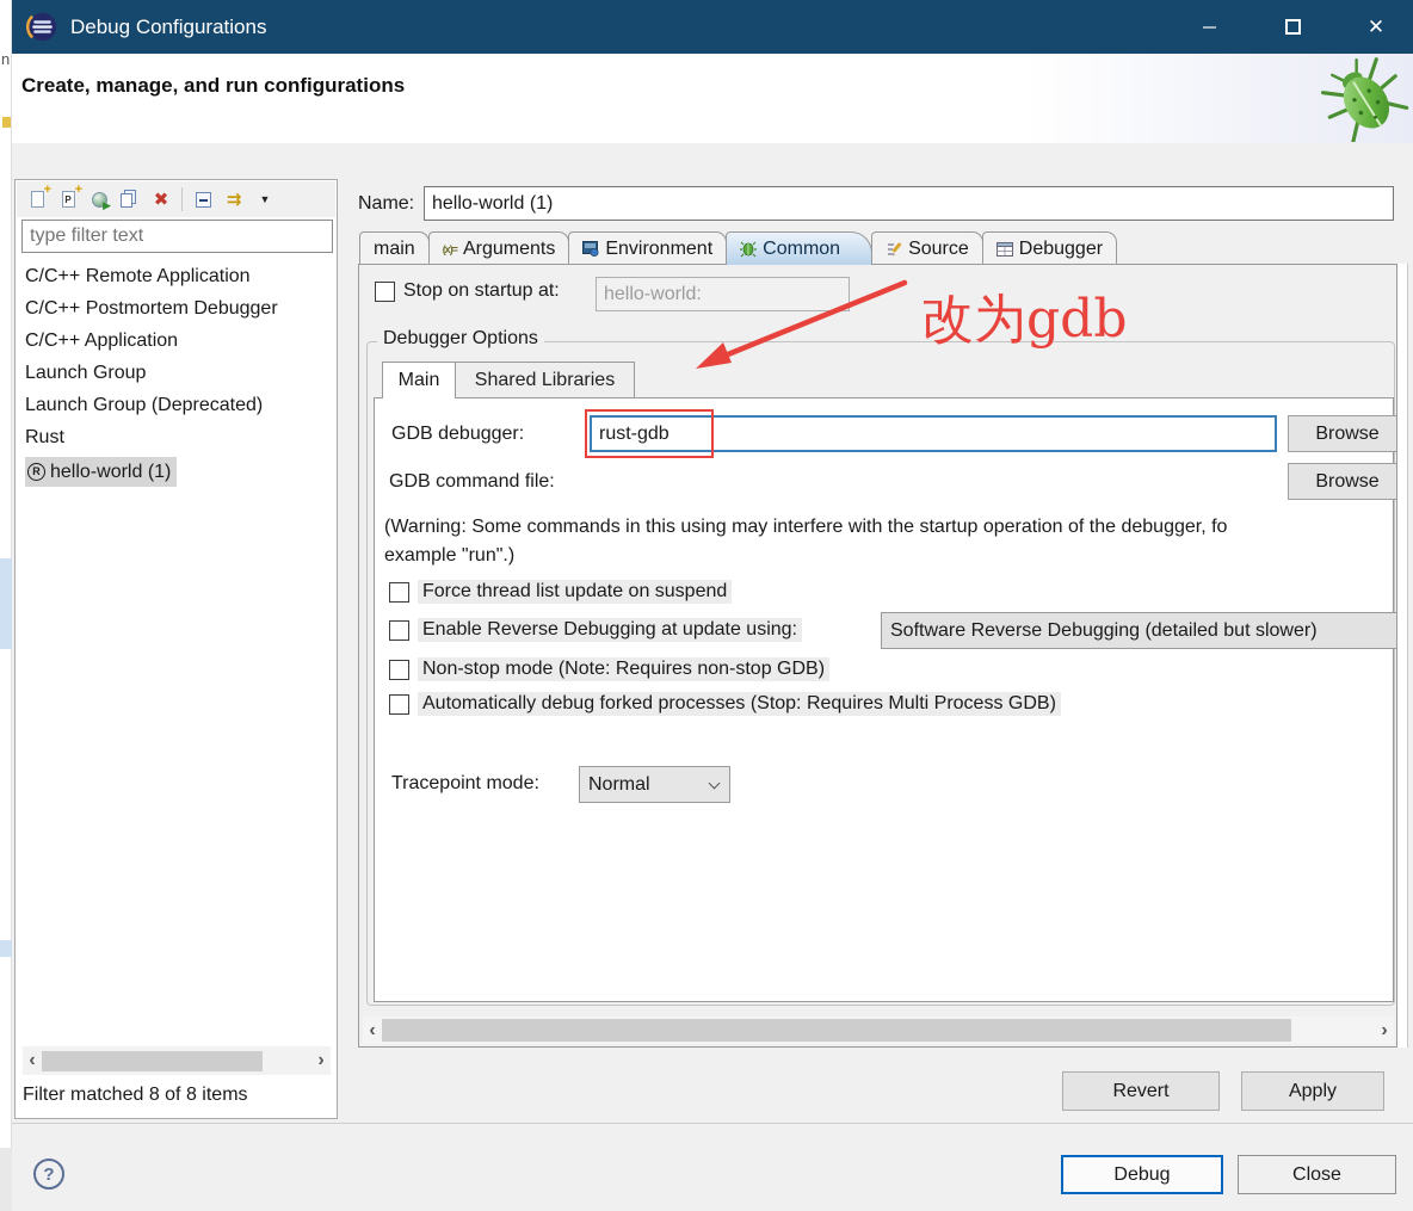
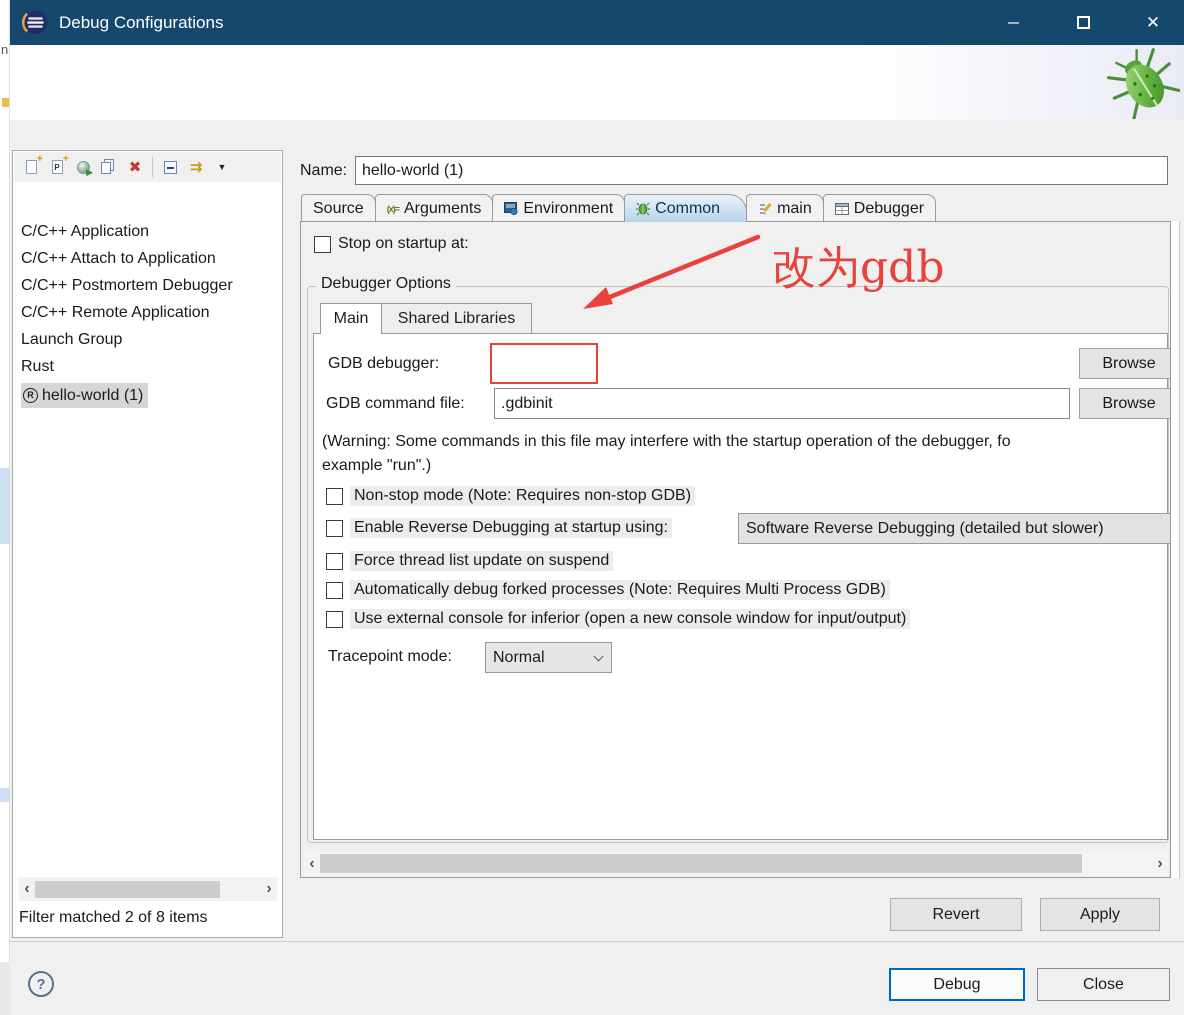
  n
  Debug Configurations
  ✕
- Create, manage, and run configurations
  +
  P
  +
  ▶
  ✖
  ⇉
  ▼
- type filter text
- C/C++ Remote Application
+ C/C++ Application
+ C/C++ Attach to Application
  C/C++ Postmortem Debugger
- C/C++ Application
+ C/C++ Remote Application
  Launch Group
- Launch Group (Deprecated)
  Rust
  R
  hello-world (1)
  ‹
  ›
- Filter matched 8 of 8 items
+ Filter matched 2 of 8 items
  Name:
  hello-world (1)
- main
+ Source
  (x)=
  Arguments
  Environment
  Common
- Source
+ main
  Debugger
  Stop on startup at:
- hello-world:
  Debugger Options
  Main
  Shared Libraries
  GDB debugger:
- rust-gdb
  Browse
  GDB command file:
+ .gdbinit
  Browse
- (Warning: Some commands in this using may interfere with the startup operation of the debugger, fo
+ (Warning: Some commands in this file may interfere with the startup operation of the debugger, fo
  example "run".)
- Force thread list update on suspend
+ Non-stop mode (Note: Requires non-stop GDB)
- Enable Reverse Debugging at update using:
+ Enable Reverse Debugging at startup using:
  Software Reverse Debugging (detailed but slower)
- Non-stop mode (Note: Requires non-stop GDB)
+ Force thread list update on suspend
- Automatically debug forked processes (Stop: Requires Multi Process GDB)
+ Automatically debug forked processes (Note: Requires Multi Process GDB)
+ Use external console for inferior (open a new console window for input/output)
  Tracepoint mode:
  Normal
  ‹
  ›
  Revert
  Apply
  ?
  Debug
  Close
  改为gdb
